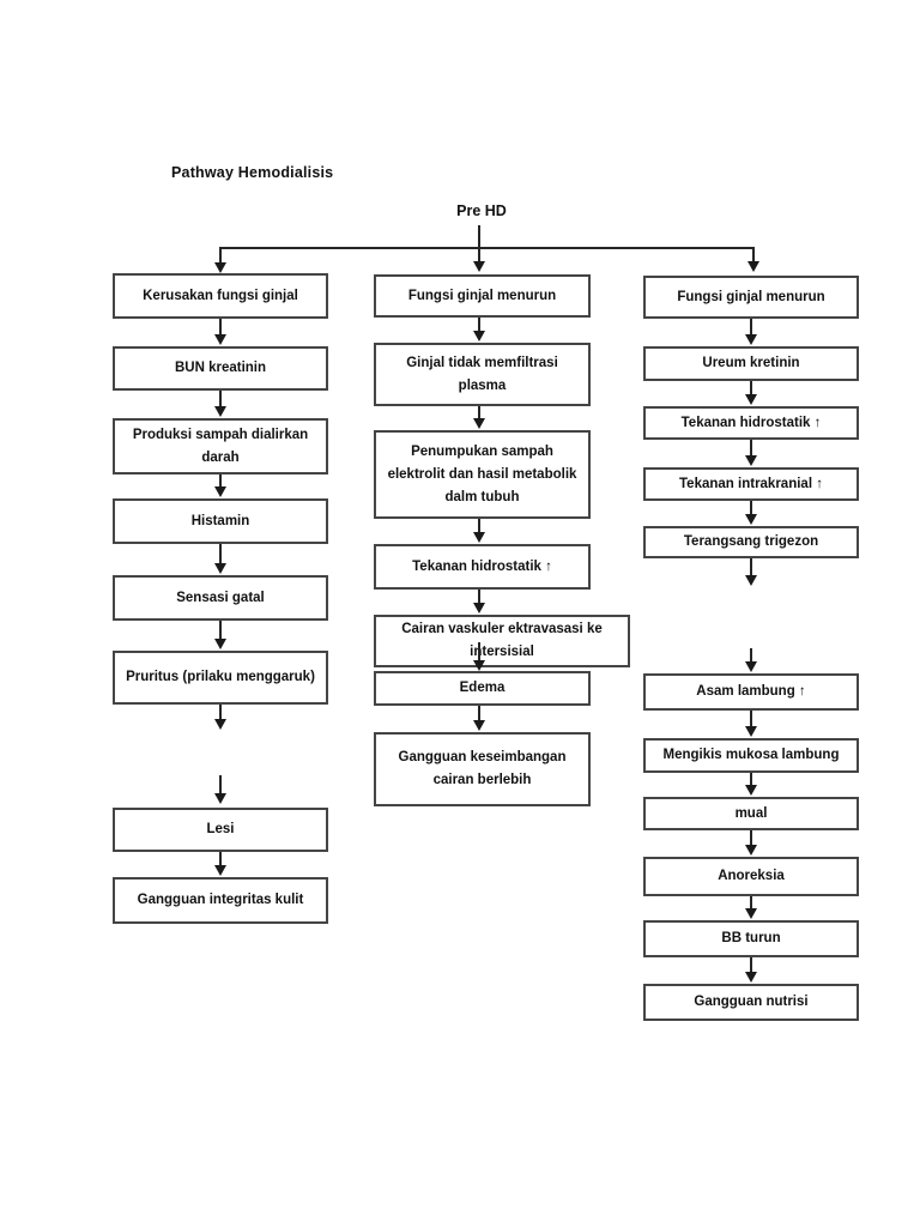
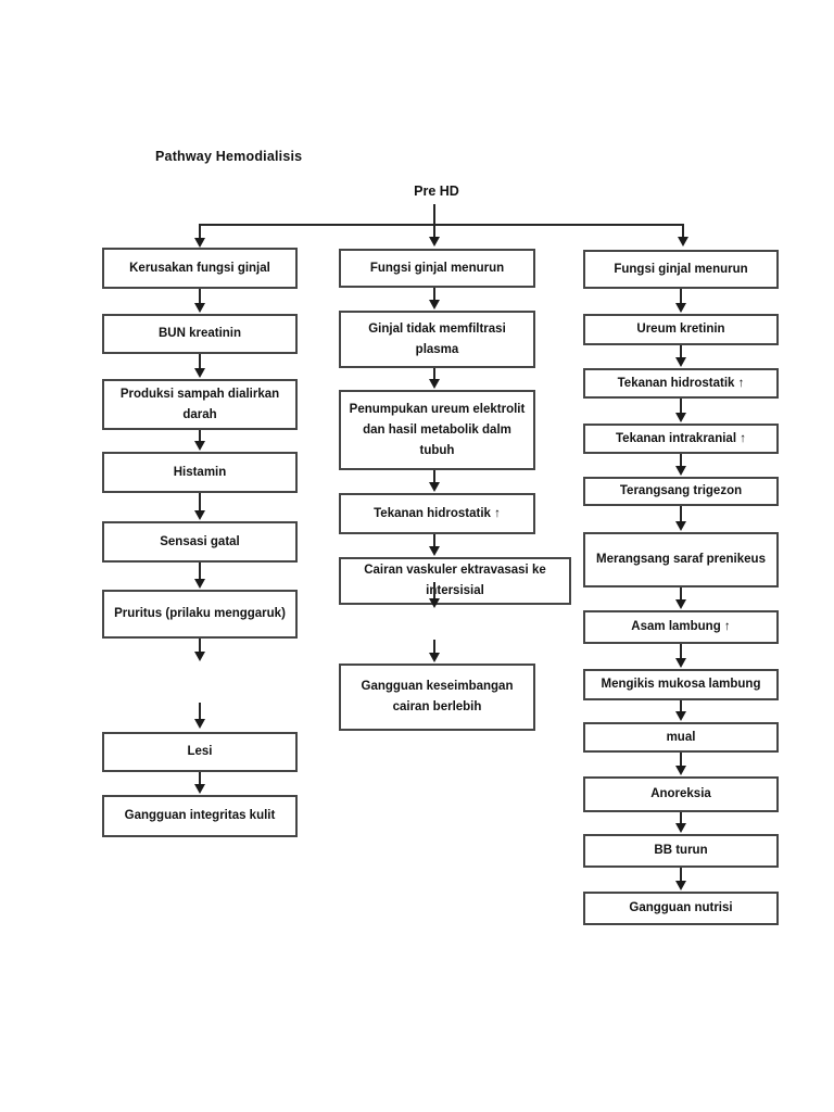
  Pathway Hemodialisis
  Pre HD
  Kerusakan fungsi ginjal
  BUN kreatinin
  Produksi sampah dialirkan darah
  Histamin
  Sensasi gatal
  Pruritus (prilaku menggaruk)
  Lesi
  Gangguan integritas kulit
  Fungsi ginjal menurun
  Ginjal tidak memfiltrasi plasma
- Penumpukan sampah elektrolit dan hasil metabolik dalm tubuh
+ Penumpukan ureum elektrolit dan hasil metabolik dalm tubuh
  Tekanan hidrostatik ↑
  Cairan vaskuler ektravasasi ke itersisial
- Edema
  Gangguan keseimbangan cairan berlebih
  Fungsi ginjal menurun
  Ureum kretinin
  Tekanan hidrostatik ↑
  Tekanan intrakranial ↑
  Terangsang trigezon
+ Merangsang saraf prenikeus
  Asam lambung ↑
  Mengikis mukosa lambung
  mual
  Anoreksia
  BB turun
  Gangguan nutrisi
